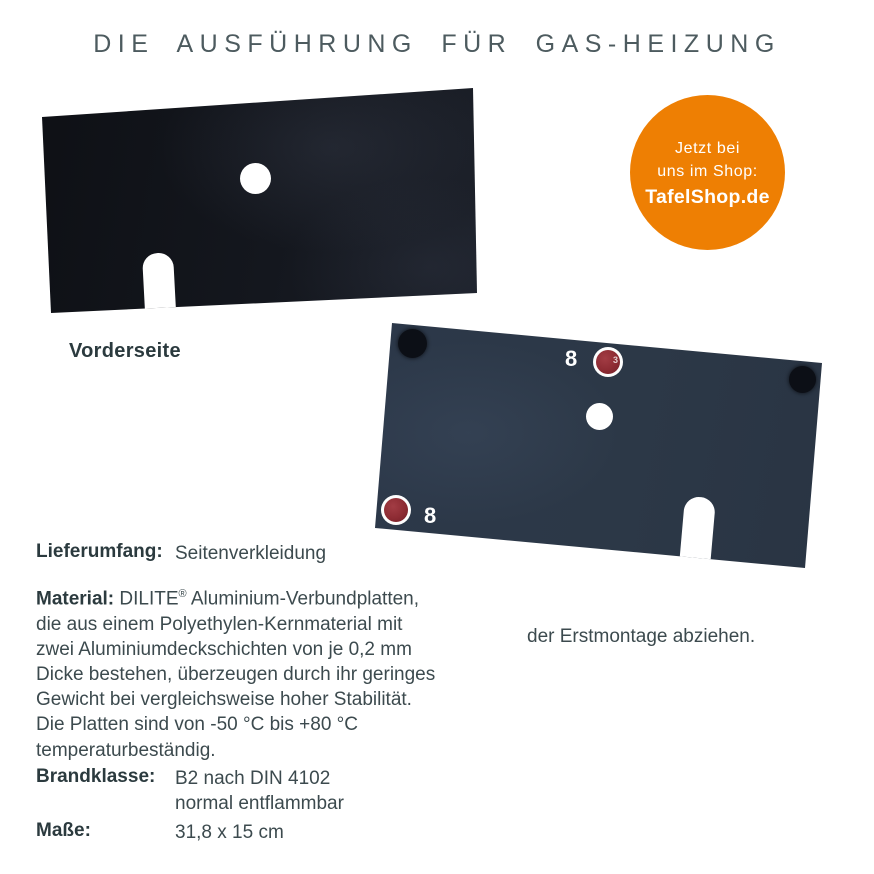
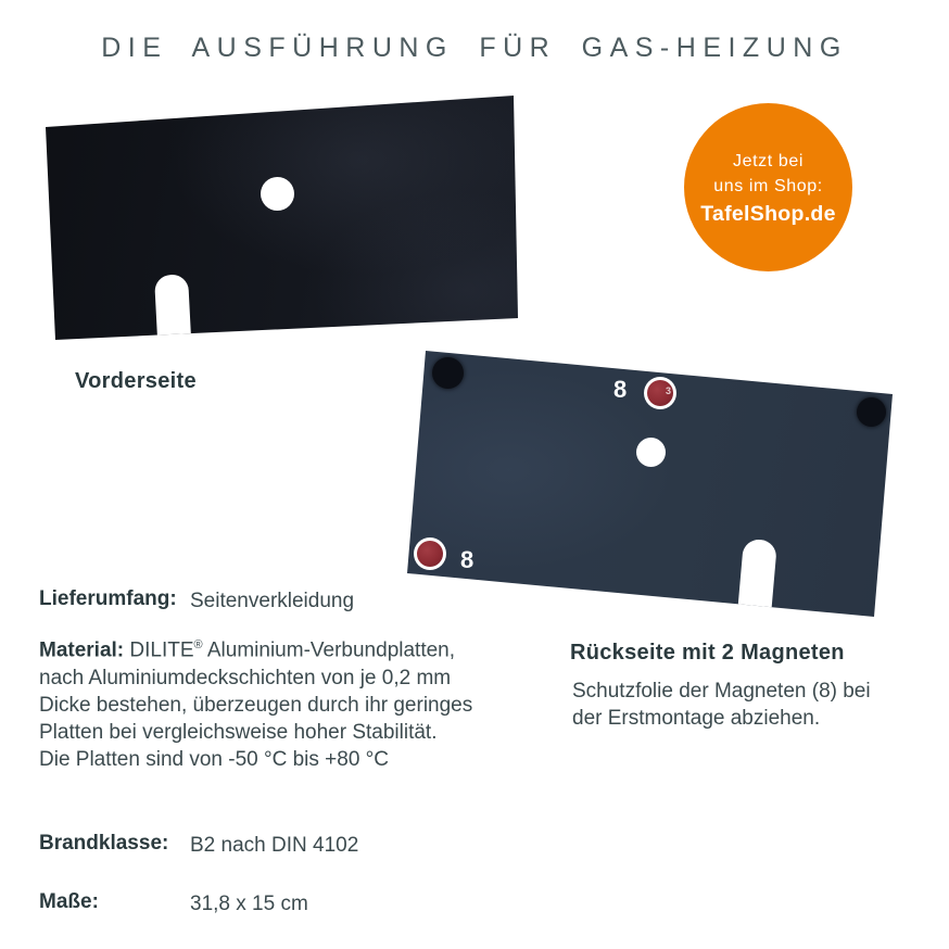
  DIE AUSFÜHRUNG FÜR GAS-HEIZUNG
  Vorderseite
  Jetzt bei
  uns im Shop:
  TafelShop.de
  8
  3
  8
+ Rückseite mit 2 Magneten
+ Schutzfolie der Magneten (8) bei
  der Erstmontage abziehen.
  Lieferumfang:
  Seitenverkleidung
  Material: DILITE® Aluminium-Verbundplatten,
- die aus einem Polyethylen-Kernmaterial mit
- zwei Aluminiumdeckschichten von je 0,2 mm
+ nach Aluminiumdeckschichten von je 0,2 mm
  Dicke bestehen, überzeugen durch ihr geringes
- Gewicht bei vergleichsweise hoher Stabilität.
+ Platten bei vergleichsweise hoher Stabilität.
  Die Platten sind von -50 °C bis +80 °C
- temperaturbeständig.
  Brandklasse:
  B2 nach DIN 4102
- normal entflammbar
  Maße:
  31,8 x 15 cm
